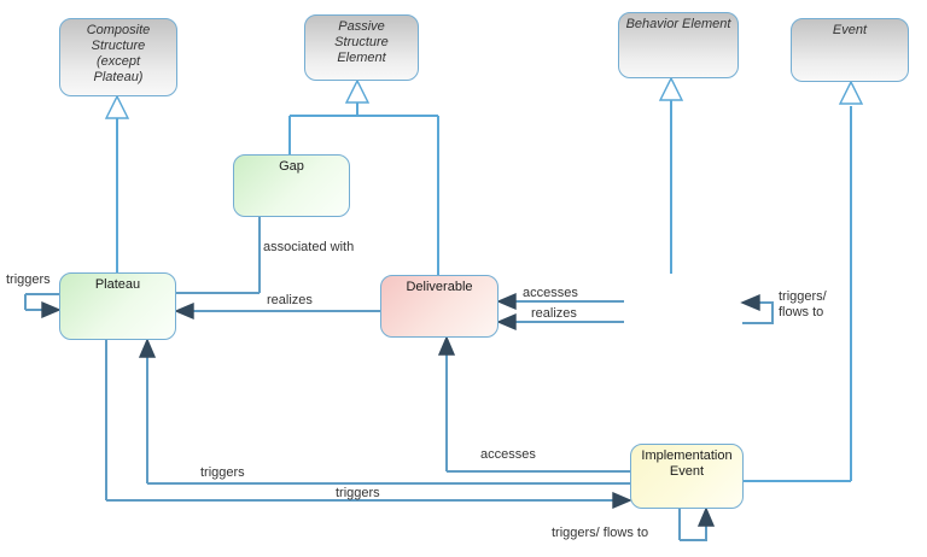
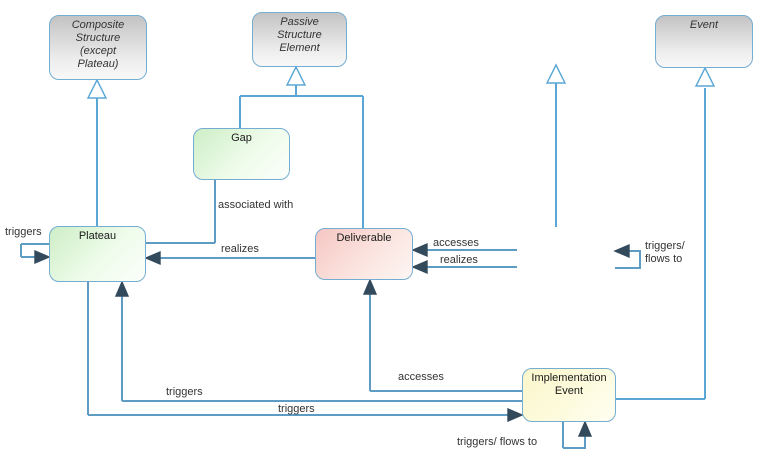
  Composite
  Structure
  (except
  Plateau)
  Passive
  Structure
  Element
- Behavior Element
  Event
  Gap
  Plateau
  Deliverable
  Implementation
  Event
  triggers
  associated with
  realizes
  accesses
  realizes
  triggers/
  flows to
  accesses
  triggers
  triggers
  triggers/ flows to
